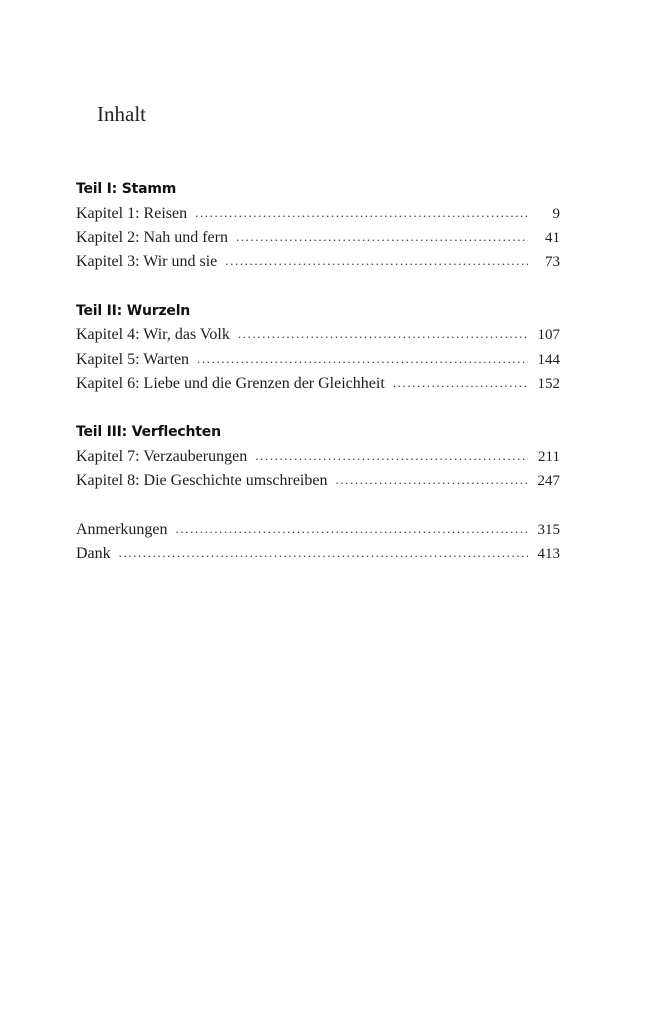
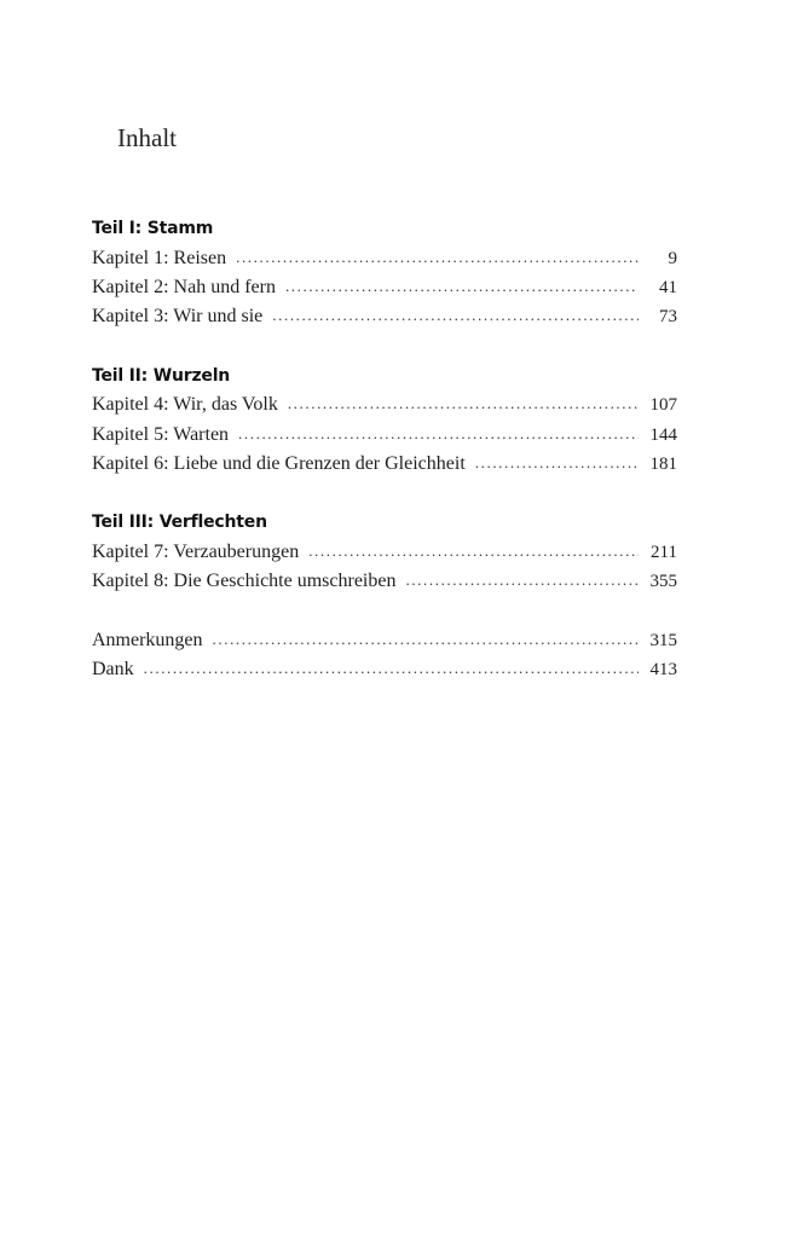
  Inhalt
  Teil I: Stamm
  Kapitel 1: Reisen
  9
  Kapitel 2: Nah und fern
  41
  Kapitel 3: Wir und sie
  73
  Teil II: Wurzeln
  Kapitel 4: Wir, das Volk
  107
  Kapitel 5: Warten
  144
  Kapitel 6: Liebe und die Grenzen der Gleichheit
- 152
+ 181
  Teil III: Verflechten
  Kapitel 7: Verzauberungen
  211
  Kapitel 8: Die Geschichte umschreiben
- 247
+ 355
  Anmerkungen
  315
  Dank
  413
